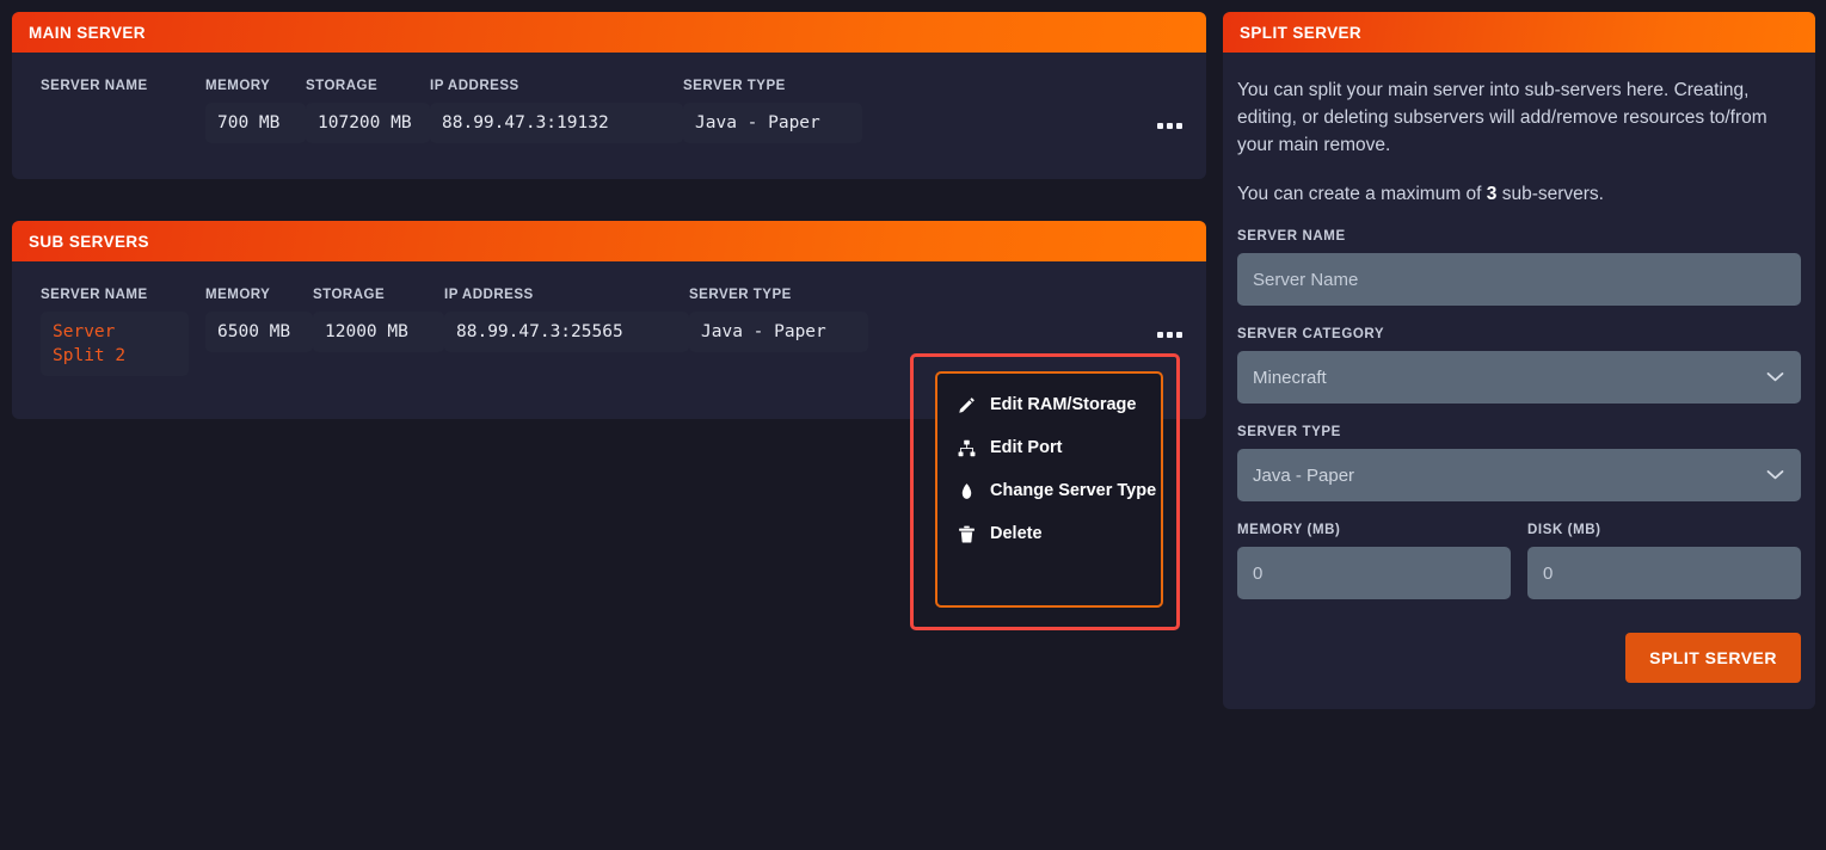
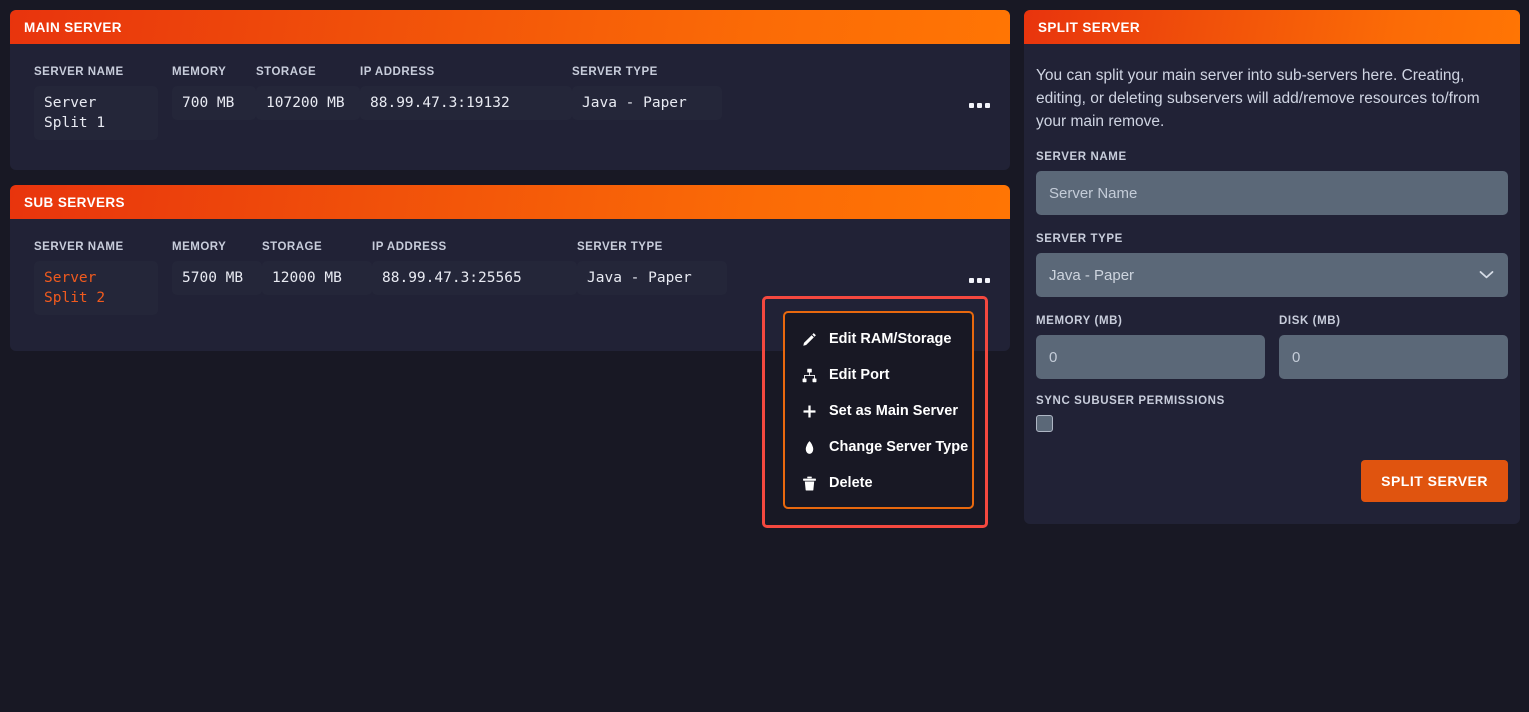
  MAIN SERVER
  SERVER NAME
+ Server Split 1
  MEMORY
  700 MB
  STORAGE
  107200 MB
  IP ADDRESS
  88.99.47.3:19132
  SERVER TYPE
  Java - Paper
  SUB SERVERS
  SERVER NAME
  Server Split 2
  MEMORY
- 6500 MB
+ 5700 MB
  STORAGE
  12000 MB
  IP ADDRESS
  88.99.47.3:25565
  SERVER TYPE
  Java - Paper
  Edit RAM/Storage
  Edit Port
+ Set as Main Server
  Change Server Type
  Delete
  SPLIT SERVER
  You can split your main server into sub-servers here. Creating, editing, or deleting subservers will add/remove resources to/from your main remove.
- You can create a maximum of 3 sub-servers.
  SERVER NAME
  Server Name
- SERVER CATEGORY
- Minecraft
  SERVER TYPE
  Java - Paper
  MEMORY (MB)
  0
  DISK (MB)
  0
+ SYNC SUBUSER PERMISSIONS
  SPLIT SERVER
